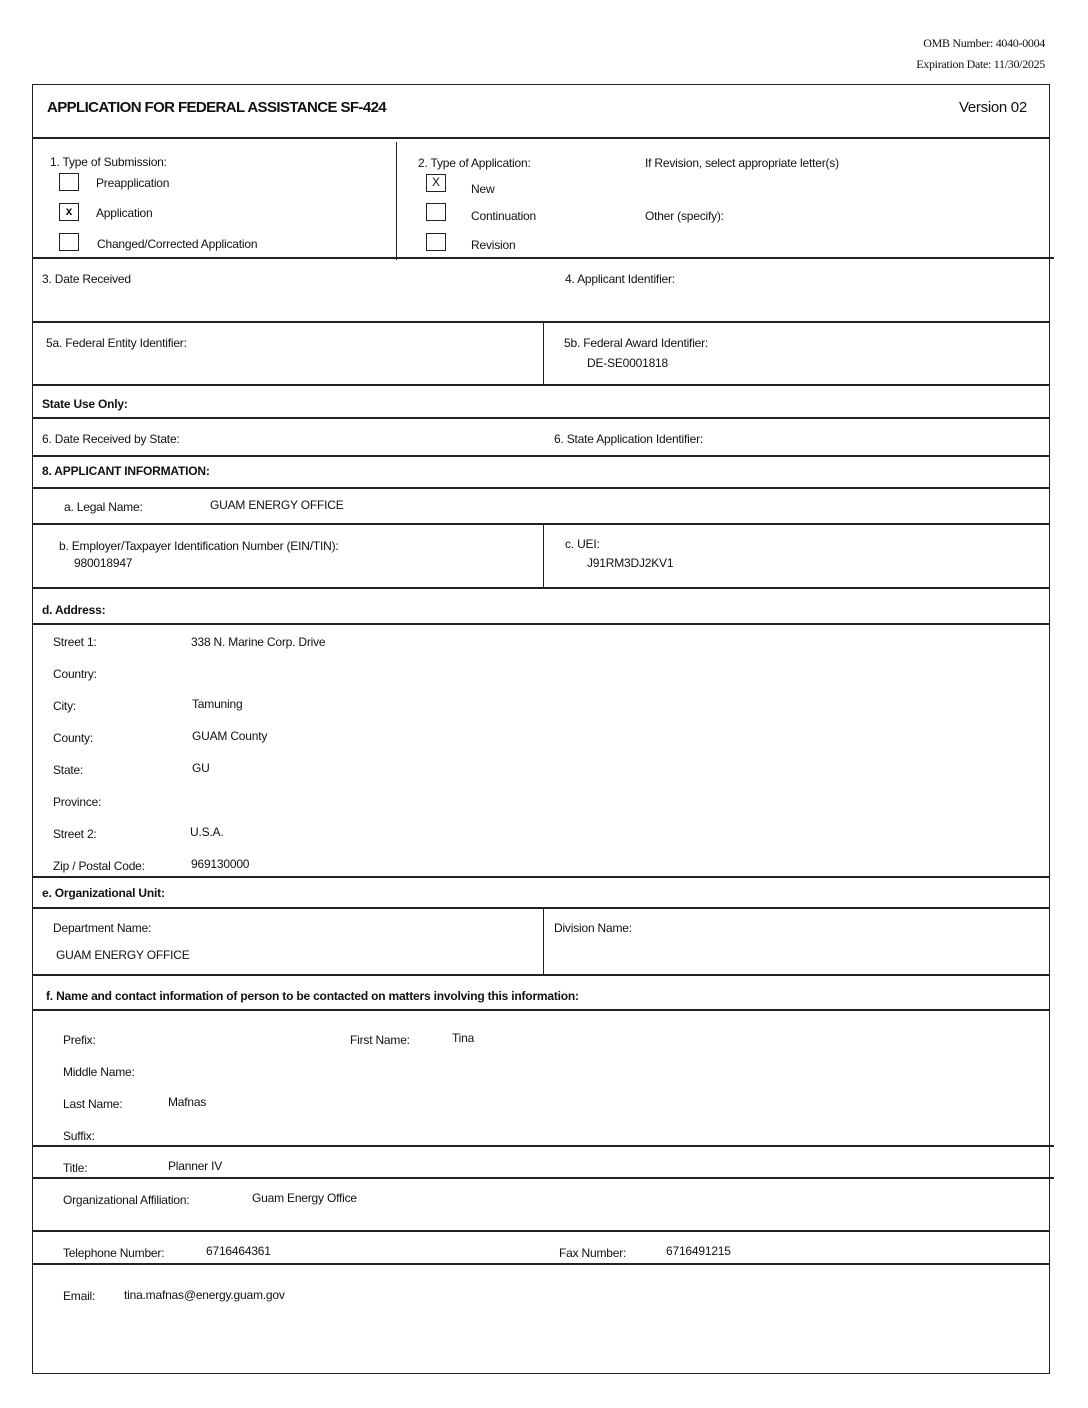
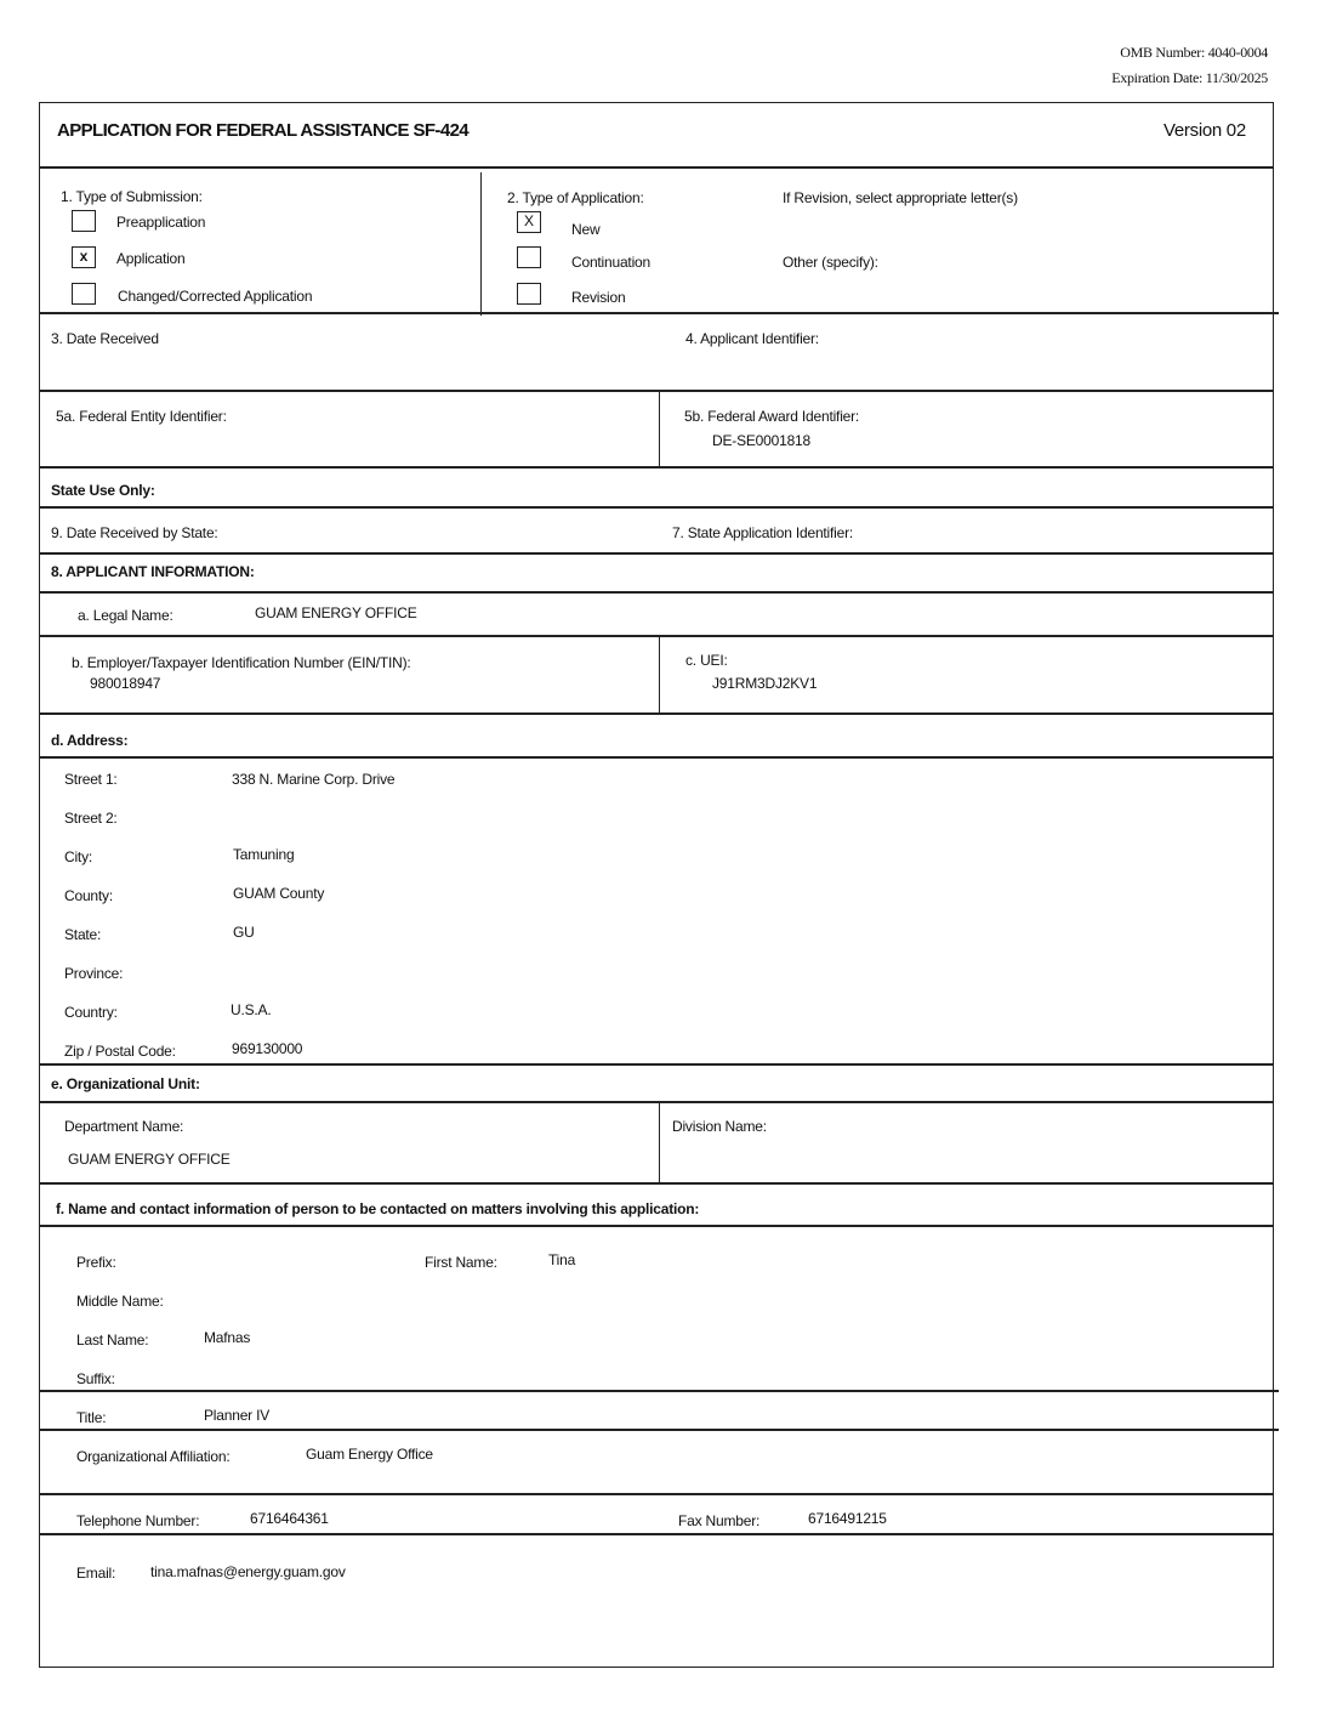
  OMB Number: 4040-0004
  Expiration Date: 11/30/2025
  APPLICATION FOR FEDERAL ASSISTANCE SF-424
  Version 02
  1. Type of Submission:
  Preapplication
  x
  Application
  Changed/Corrected Application
  2. Type of Application:
  If Revision, select appropriate letter(s)
  X
  New
  Continuation
  Other (specify):
  Revision
  3. Date Received
  4. Applicant Identifier:
  5a. Federal Entity Identifier:
  5b. Federal Award Identifier:
  DE-SE0001818
  State Use Only:
- 6. Date Received by State:
+ 9. Date Received by State:
- 6. State Application Identifier:
+ 7. State Application Identifier:
  8. APPLICANT INFORMATION:
  a. Legal Name:
  GUAM ENERGY OFFICE
  b. Employer/Taxpayer Identification Number (EIN/TIN):
  980018947
  c. UEI:
  J91RM3DJ2KV1
  d. Address:
  Street 1:
  338 N. Marine Corp. Drive
- Country:
+ Street 2:
  City:
  Tamuning
  County:
  GUAM County
  State:
  GU
  Province:
- Street 2:
+ Country:
  U.S.A.
  Zip / Postal Code:
  969130000
  e. Organizational Unit:
  Department Name:
  GUAM ENERGY OFFICE
  Division Name:
- f. Name and contact information of person to be contacted on matters involving this information:
+ f. Name and contact information of person to be contacted on matters involving this application:
  Prefix:
  First Name:
  Tina
  Middle Name:
  Last Name:
  Mafnas
  Suffix:
  Title:
  Planner IV
  Organizational Affiliation:
  Guam Energy Office
  Telephone Number:
  6716464361
  Fax Number:
  6716491215
  Email:
  tina.mafnas@energy.guam.gov
